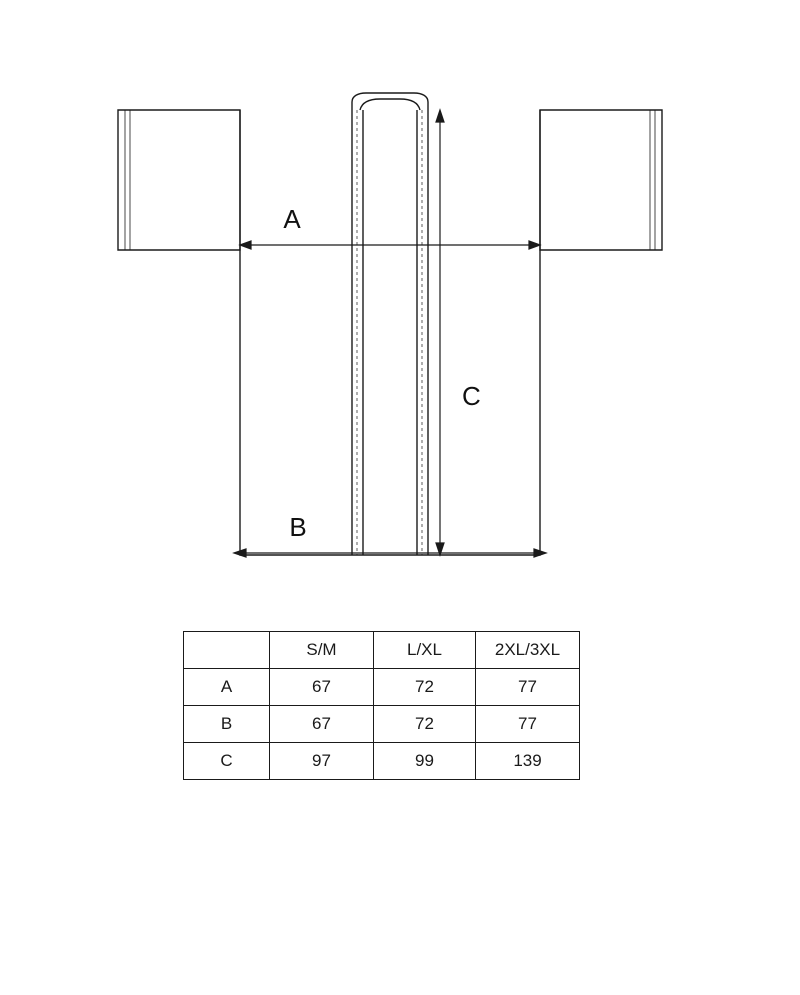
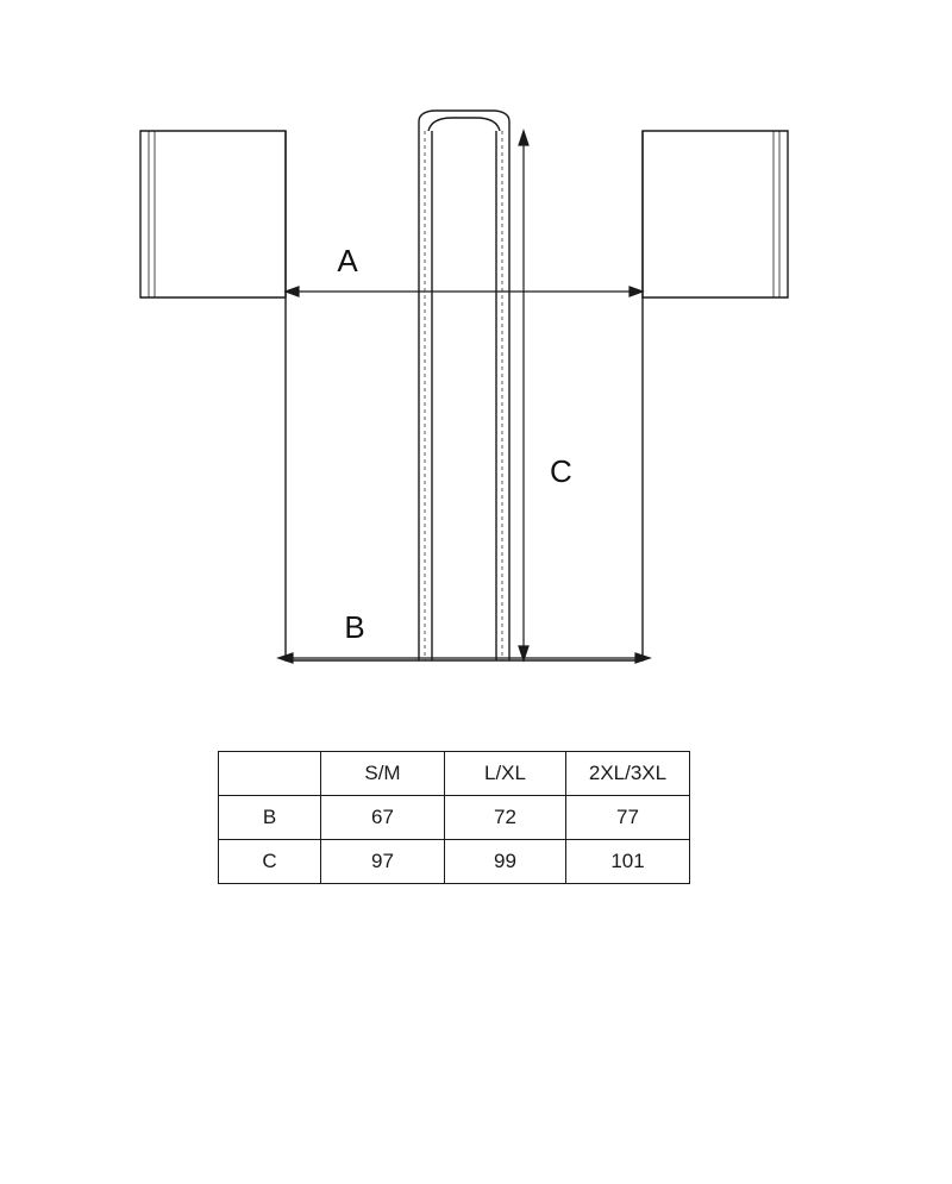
  A
  B
  C
  	S/M	L/XL	2XL/3XL
- A	67	72	77
  B	67	72	77
- C	97	99	139
+ C	97	99	101
